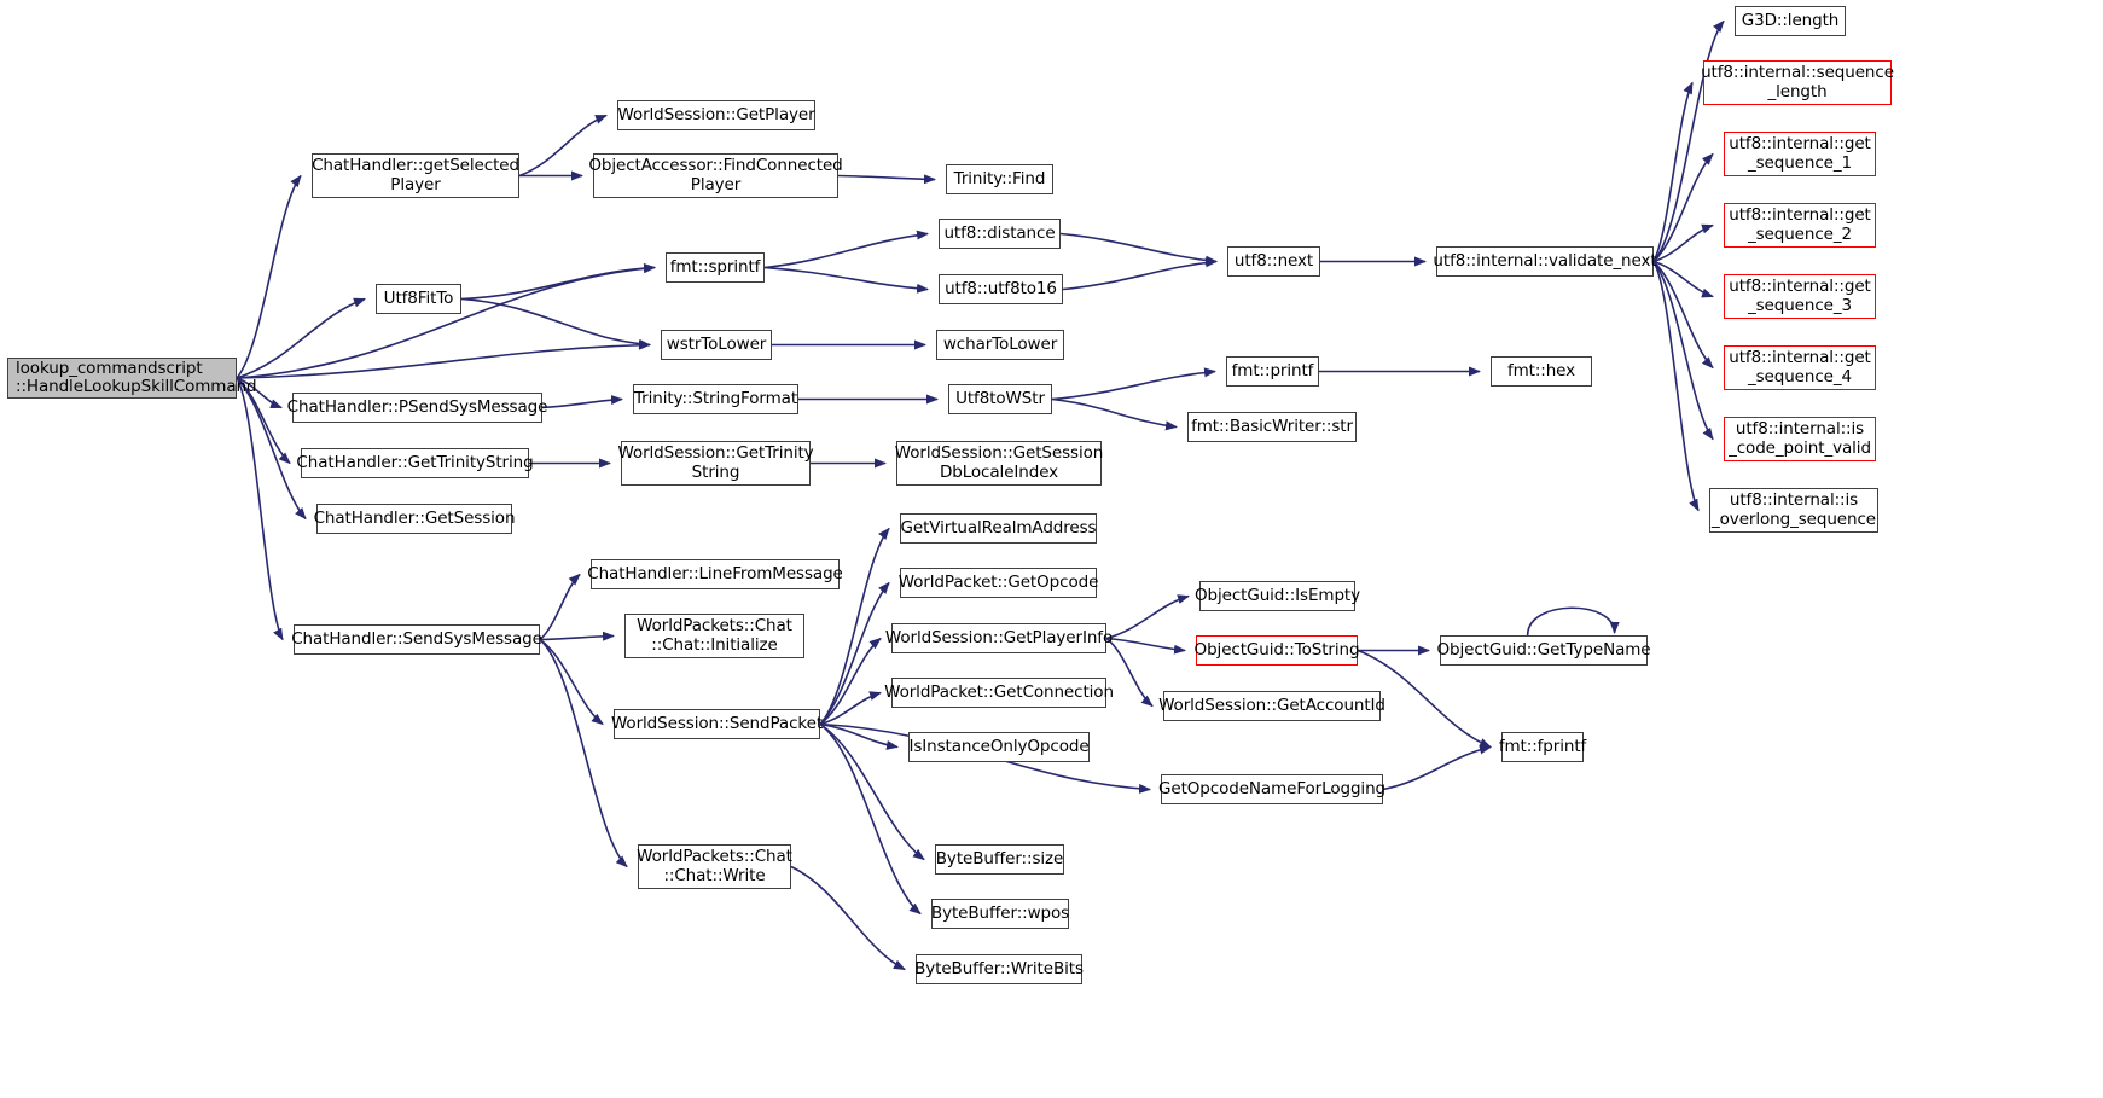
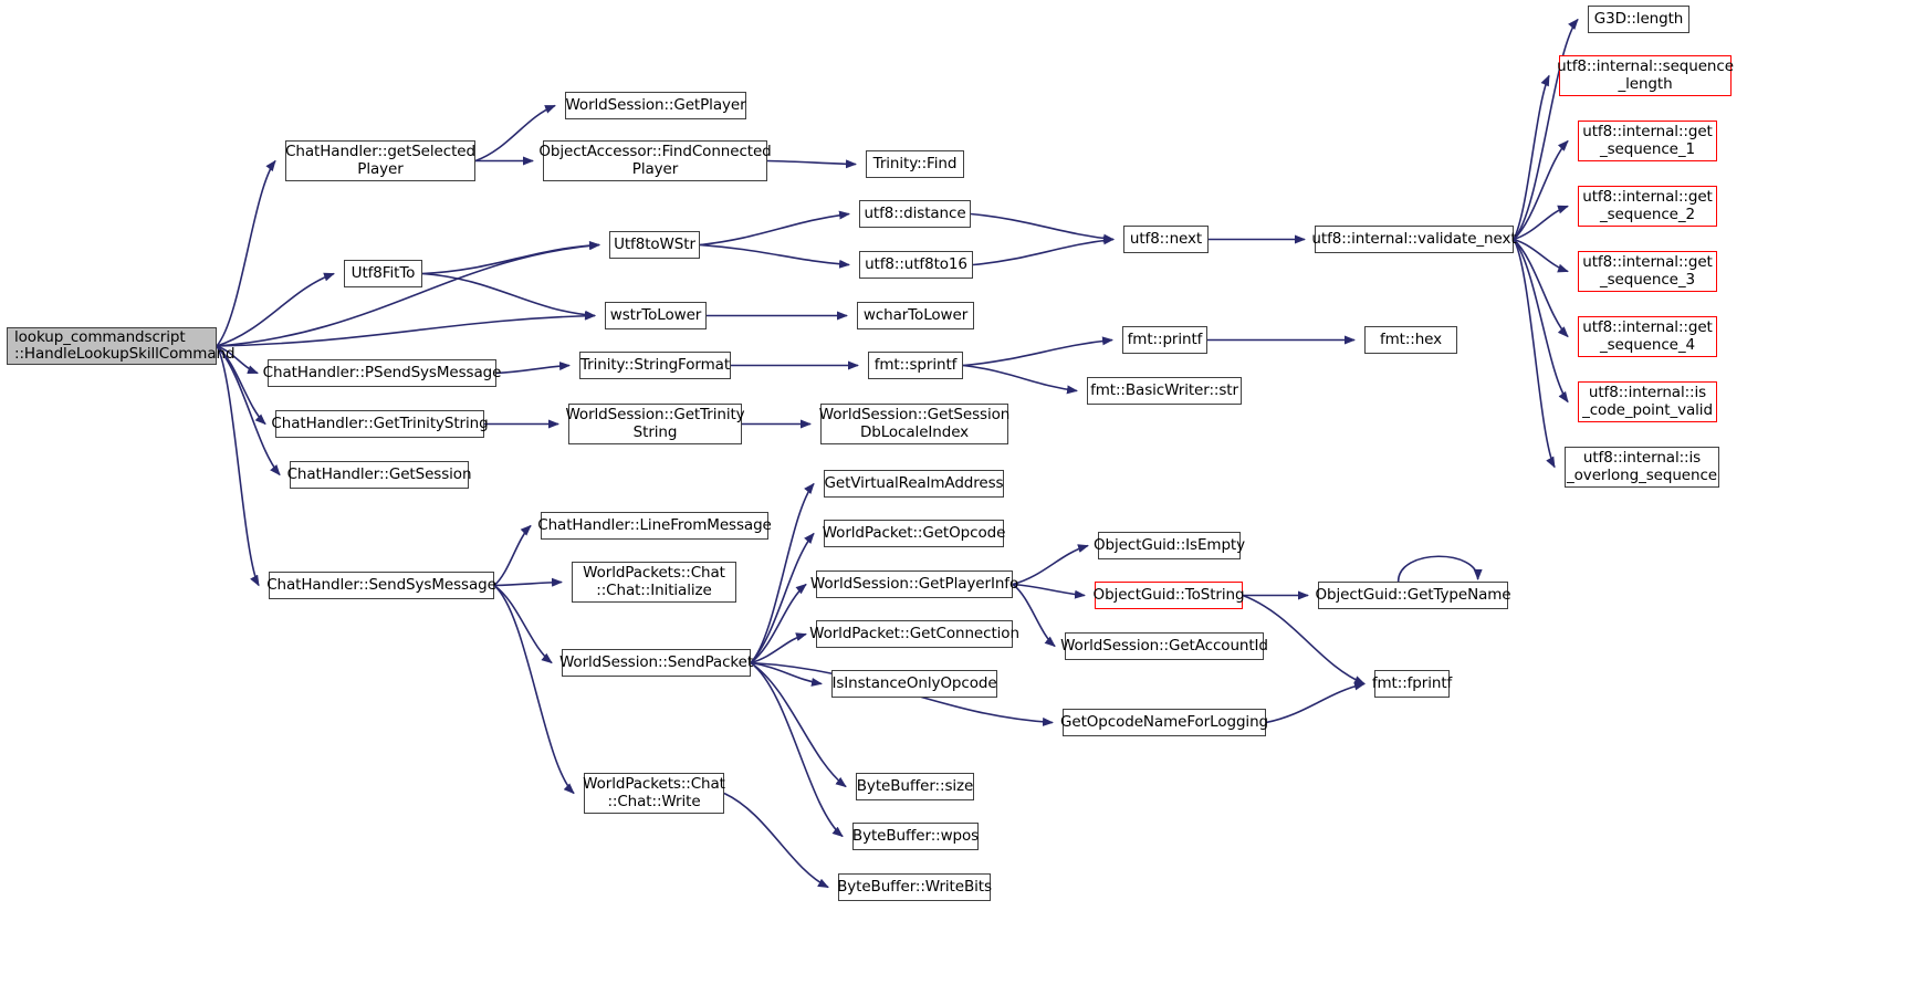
  lookup_commandscript
  ::HandleLookupSkillCommand
  ChatHandler::getSelected
  Player
  WorldSession::GetPlayer
  ObjectAccessor::FindConnected
  Player
  Trinity::Find
  Utf8FitTo
- fmt::sprintf
+ Utf8toWStr
  utf8::distance
  utf8::utf8to16
  utf8::next
  utf8::internal::validate_next
  G3D::length
  utf8::internal::sequence
  _length
  utf8::internal::get
  _sequence_1
  utf8::internal::get
  _sequence_2
  utf8::internal::get
  _sequence_3
  utf8::internal::get
  _sequence_4
  utf8::internal::is
  _code_point_valid
  utf8::internal::is
  _overlong_sequence
  wstrToLower
  wcharToLower
  ChatHandler::PSendSysMessage
  Trinity::StringFormat
- Utf8toWStr
+ fmt::sprintf
  fmt::printf
  fmt::hex
  fmt::BasicWriter::str
  ChatHandler::GetTrinityString
  WorldSession::GetTrinity
  String
  WorldSession::GetSession
  DbLocaleIndex
  ChatHandler::GetSession
  ChatHandler::SendSysMessage
  ChatHandler::LineFromMessage
  WorldPackets::Chat
  ::Chat::Initialize
  WorldSession::SendPacket
  GetVirtualRealmAddress
  WorldPacket::GetOpcode
  WorldSession::GetPlayerInfo
  WorldPacket::GetConnection
  IsInstanceOnlyOpcode
  ObjectGuid::IsEmpty
  ObjectGuid::ToString
  WorldSession::GetAccountId
  ObjectGuid::GetTypeName
  GetOpcodeNameForLogging
  fmt::fprintf
  WorldPackets::Chat
  ::Chat::Write
  ByteBuffer::size
  ByteBuffer::wpos
  ByteBuffer::WriteBits
